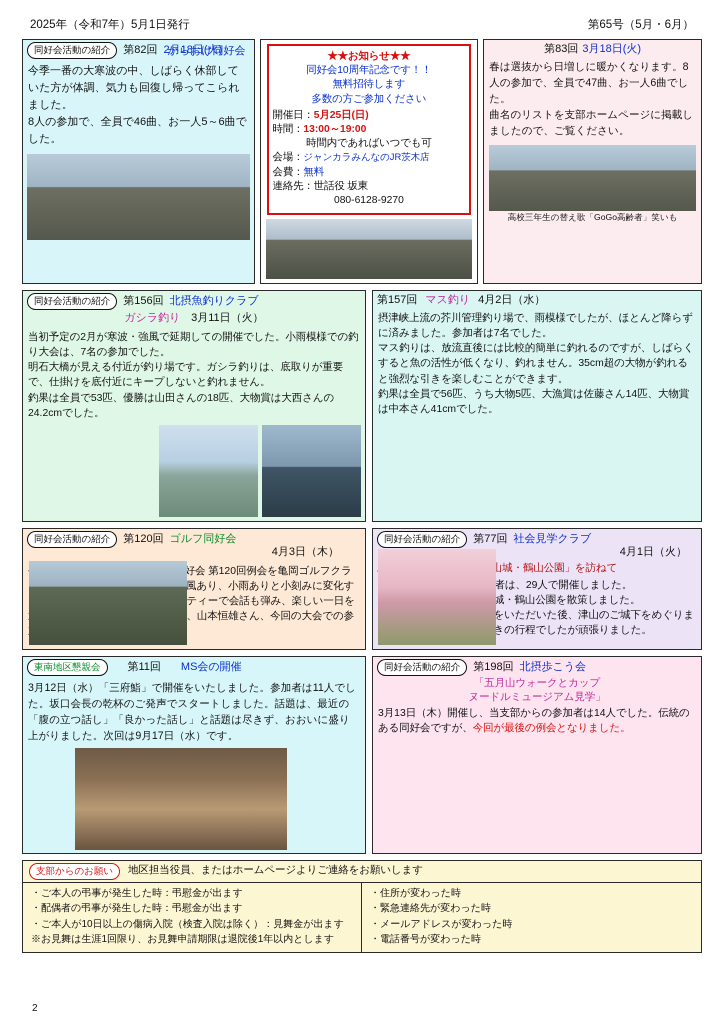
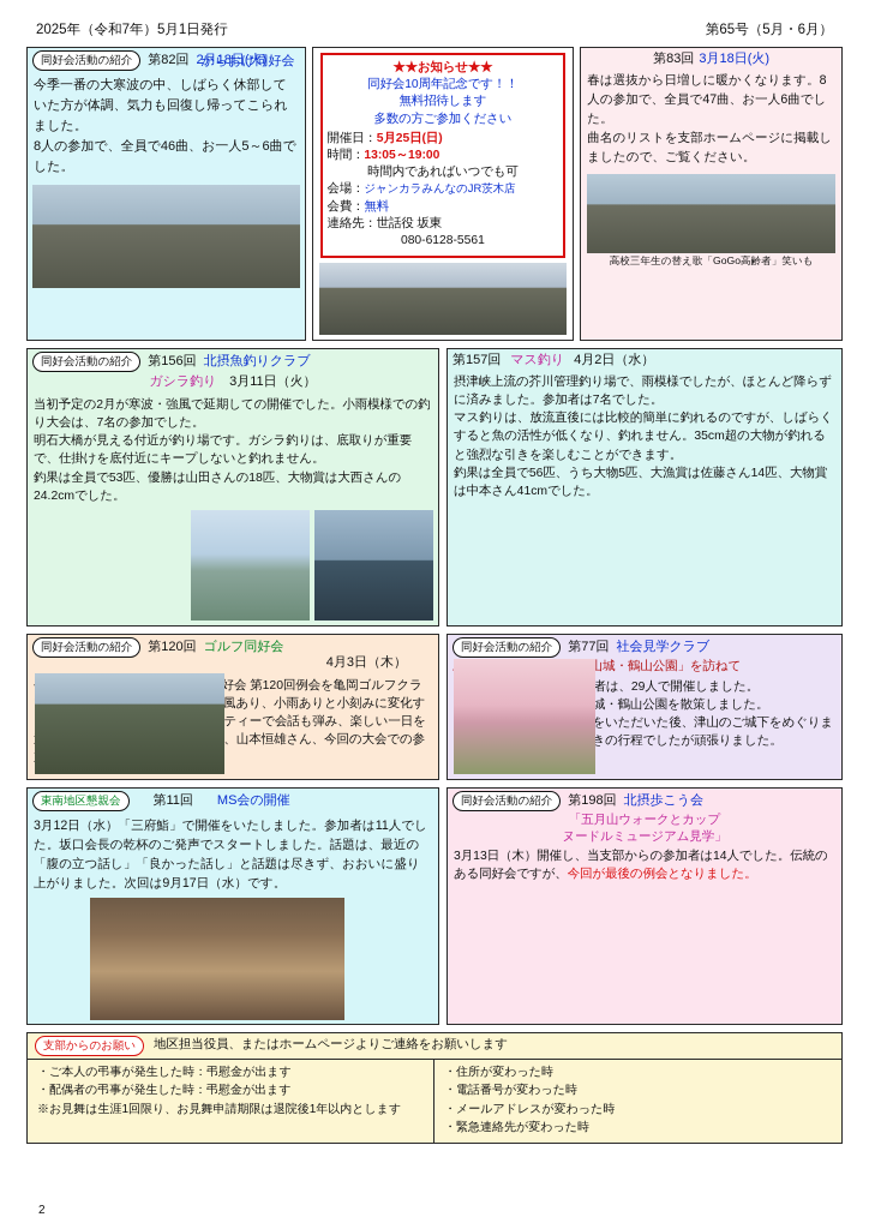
  2025年（令和7年）5月1日発行
  第65号（5月・6月）
  同好会活動の紹介
  第82回
  2月18日(火)
  からおけ同好会
  今季一番の大寒波の中、しばらく休部していた方が体調、気力も回復し帰ってこられました。
  8人の参加で、全員で46曲、お一人5～6曲でした。
  ★★お知らせ★★
  同好会10周年記念です！！
  無料招待します
  多数の方ご参加ください
  開催日：5月25日(日)
- 時間：13:00～19:00
+ 時間：13:05～19:00
  時間内であればいつでも可
  会場：ジャンカラみんなのJR茨木店
  会費：無料
  連絡先：世話役 坂東
- 080-6128-9270
+ 080-6128-5561
  第83回
  3月18日(火)
  春は選抜から日増しに暖かくなります。8人の参加で、全員で47曲、お一人6曲でした。
  曲名のリストを支部ホームページに掲載しましたので、ご覧ください。
  高校三年生の替え歌「GoGo高齢者」笑いも
  同好会活動の紹介
  第156回
  北摂魚釣りクラブ
  ガシラ釣り 3月11日（火）
  当初予定の2月が寒波・強風で延期しての開催でした。小雨模様での釣り大会は、7名の参加でした。
  明石大橋が見える付近が釣り場です。ガシラ釣りは、底取りが重要で、仕掛けを底付近にキープしないと釣れません。
  釣果は全員で53匹、優勝は山田さんの18匹、大物賞は大西さんの24.2cmでした。
  第157回
  マス釣り
  4月2日（水）
  摂津峡上流の芥川管理釣り場で、雨模様でしたが、ほとんど降らずに済みました。参加者は7名でした。
  マス釣りは、放流直後には比較的簡単に釣れるのですが、しばらくすると魚の活性が低くなり、釣れません。35cm超の大物が釣れると強烈な引きを楽しむことができます。
  釣果は全員で56匹、うち大物5匹、大漁賞は佐藤さん14匹、大物賞は中本さん41cmでした。
  同好会活動の紹介
  第120回
  ゴルフ同好会
  4月3日（木）
  同好会活動の紹介
  第77回
  社会見学クラブ
- 4月1日（火）
  東南地区懇親会
  第11回
  MS会の開催
  3月12日（水）「三府鮨」で開催をいたしました。参加者は11人でした。坂口会長の乾杯のご発声でスタートしました。話題は、最近の「腹の立つ話し」「良かった話し」と話題は尽きず、おおいに盛り上がりました。次回は9月17日（水）です。
  同好会活動の紹介
  第198回
  北摂歩こう会
  「五月山ウォークとカップ
  ヌードルミュージアム見学」
  3月13日（木）開催し、当支部からの参加者は14人でした。伝統のある同好会ですが、今回が最後の例会となりました。
  支部からのお願い
  地区担当役員、またはホームページよりご連絡をお願いします
  ・ご本人の弔事が発生した時：弔慰金が出ます
  ・配偶者の弔事が発生した時：弔慰金が出ます
- ・ご本人が10日以上の傷病入院（検査入院は除く）：見舞金が出ます
  ※お見舞は生涯1回限り、お見舞申請期限は退院後1年以内とします
  ・住所が変わった時
- ・緊急連絡先が変わった時
+ ・電話番号が変わった時
  ・メールアドレスが変わった時
- ・電話番号が変わった時
+ ・緊急連絡先が変わった時
  2
